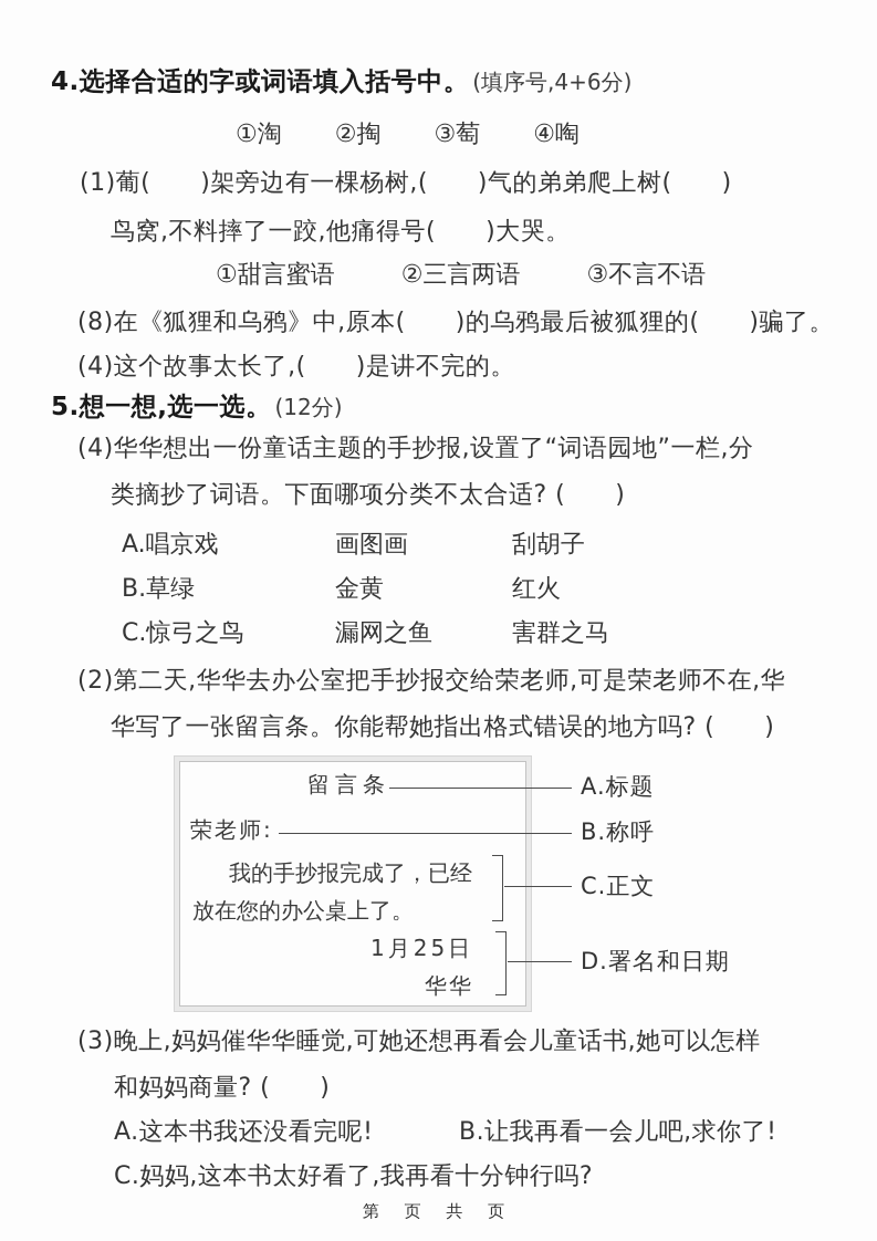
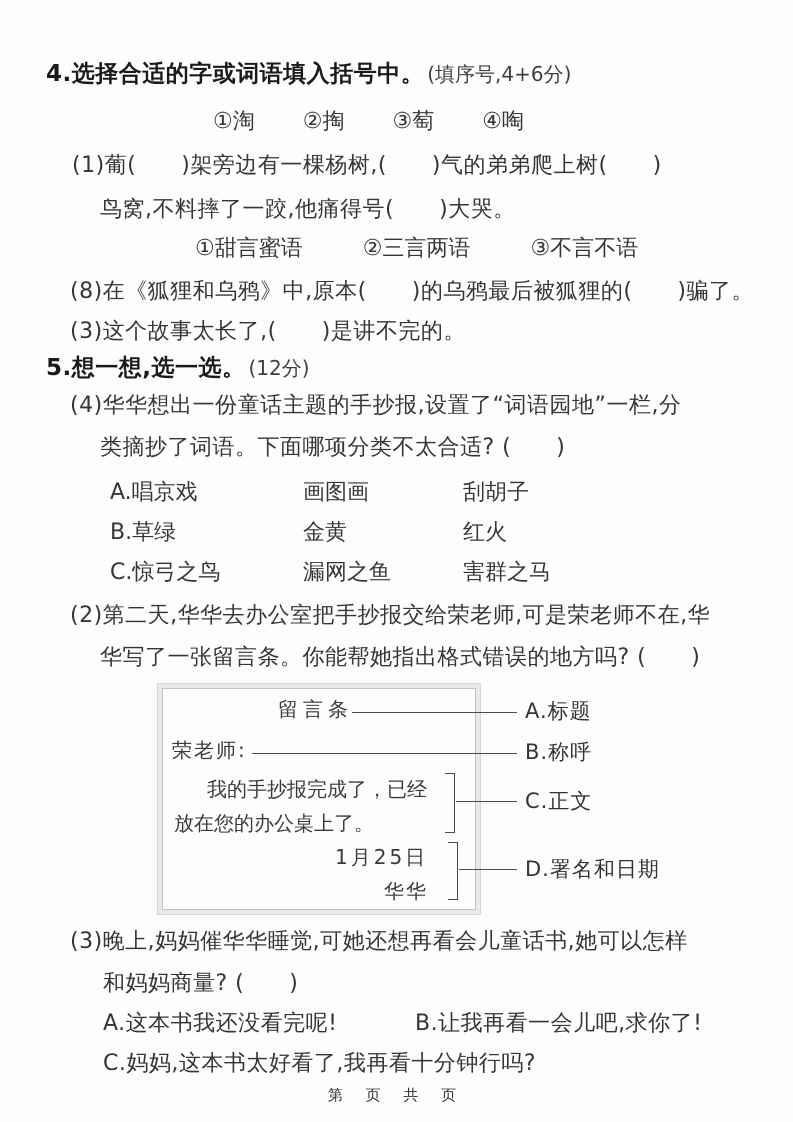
  4.选择合适的字或词语填入括号中。 (填序号,4+6分)
  ①淘
  ②掏
  ③萄
  ④啕
  (1)葡( )架旁边有一棵杨树,( )气的弟弟爬上树( )
  鸟窝,不料摔了一跤,他痛得号( )大哭。
  ①甜言蜜语
  ②三言两语
  ③不言不语
  (8)在《狐狸和乌鸦》中,原本( )的乌鸦最后被狐狸的( )骗了。
- (4)这个故事太长了,( )是讲不完的。
+ (3)这个故事太长了,( )是讲不完的。
  5.想一想,选一选。 (12分)
  (4)华华想出一份童话主题的手抄报,设置了“词语园地”一栏,分
  类摘抄了词语。下面哪项分类不太合适? ( )
  A.唱京戏 画图画 刮胡子
  B.草绿 金黄 红火
  C.惊弓之鸟 漏网之鱼 害群之马
  (2)第二天,华华去办公室把手抄报交给荣老师,可是荣老师不在,华
  华写了一张留言条。你能帮她指出格式错误的地方吗? ( )
  留言条
  A.标题
  荣老师:
  B.称呼
  我的手抄报完成了，已经
  放在您的办公桌上了。
  C.正文
  1月25日
  华华
  D.署名和日期
  (3)晚上,妈妈催华华睡觉,可她还想再看会儿童话书,她可以怎样
  和妈妈商量? ( )
  A.这本书我还没看完呢!
  B.让我再看一会儿吧,求你了!
  C.妈妈,这本书太好看了,我再看十分钟行吗?
  第 页 共 页
